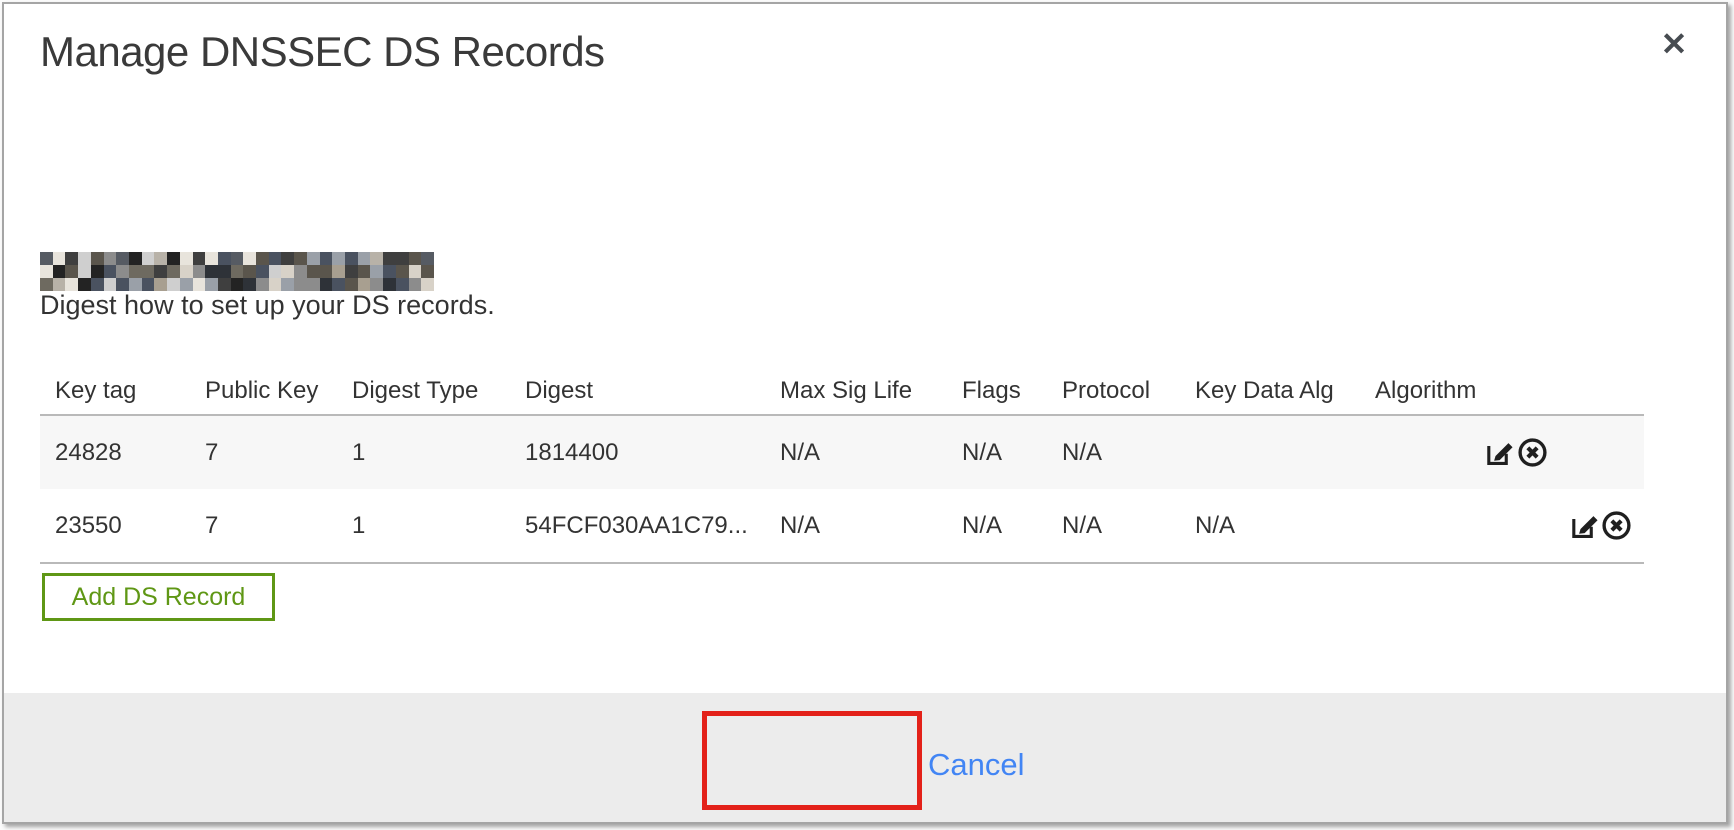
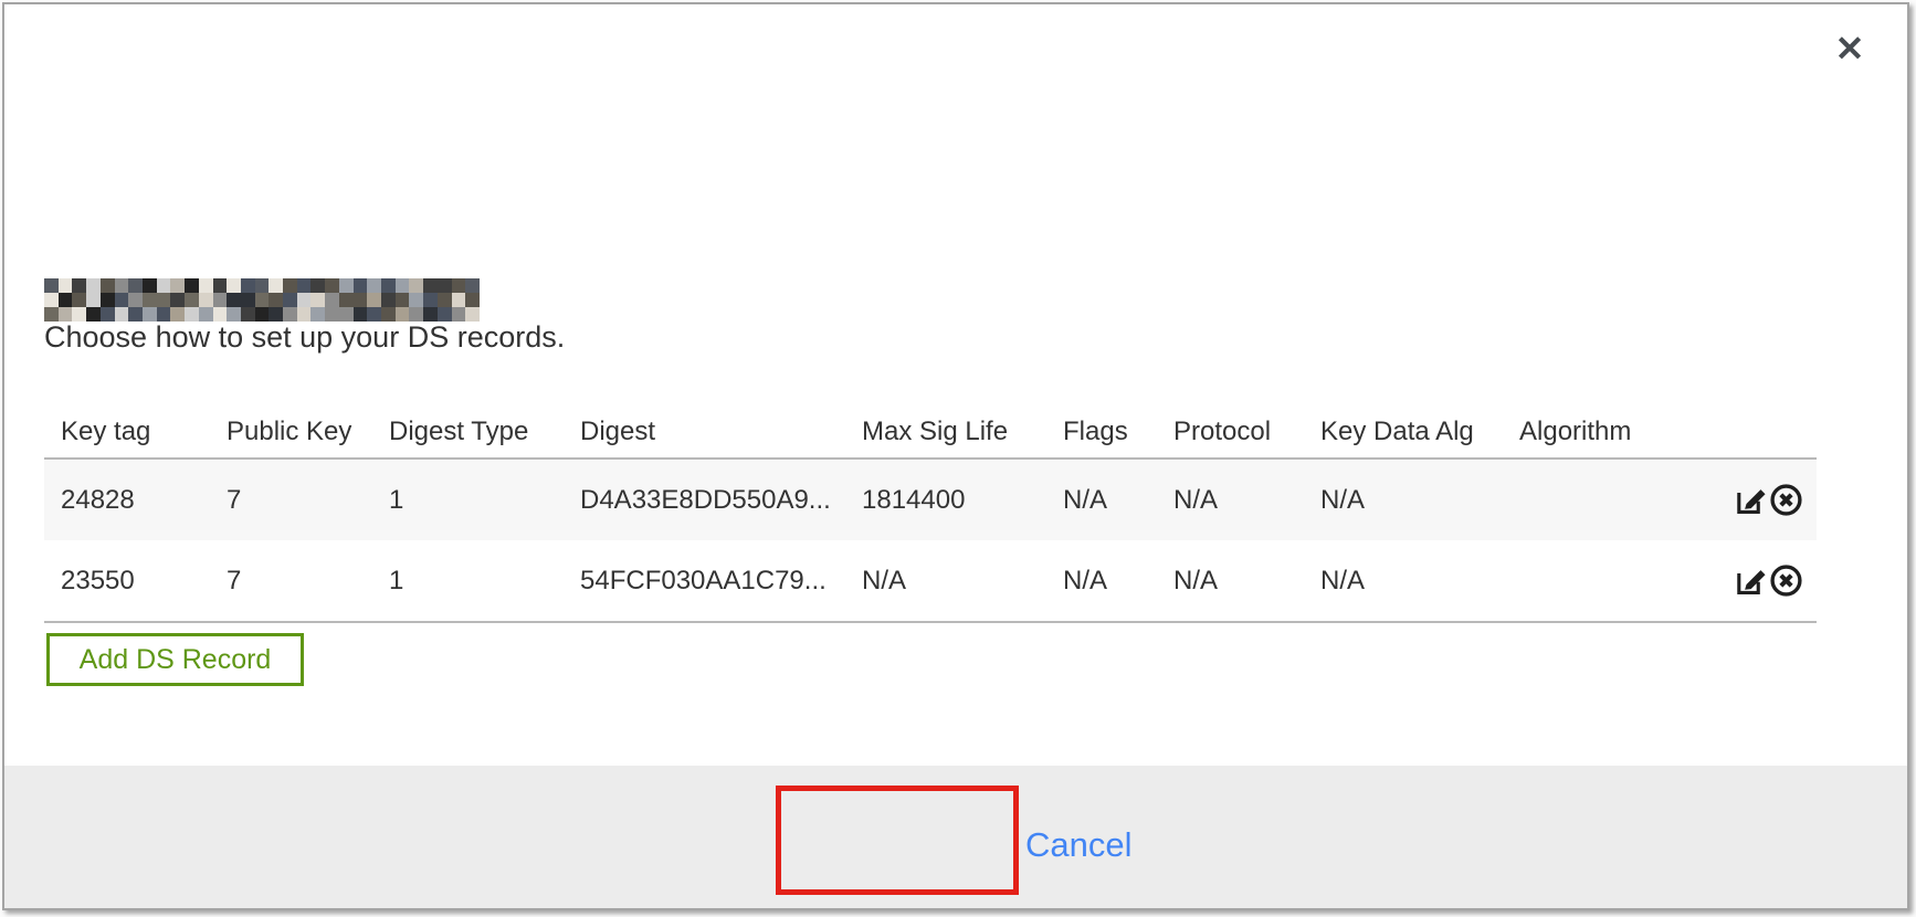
- Manage DNSSEC DS Records
  ✕
- Digest how to set up your DS records.
+ Choose how to set up your DS records.
  Key tag
  Public Key
  Digest Type
  Digest
  Max Sig Life
  Flags
  Protocol
  Key Data Alg
  Algorithm
  24828
  7
  1
+ D4A33E8DD550A9...
  1814400
  N/A
  N/A
  N/A
  23550
  7
  1
  54FCF030AA1C79...
  N/A
  N/A
  N/A
  N/A
  Add DS Record
  Cancel
